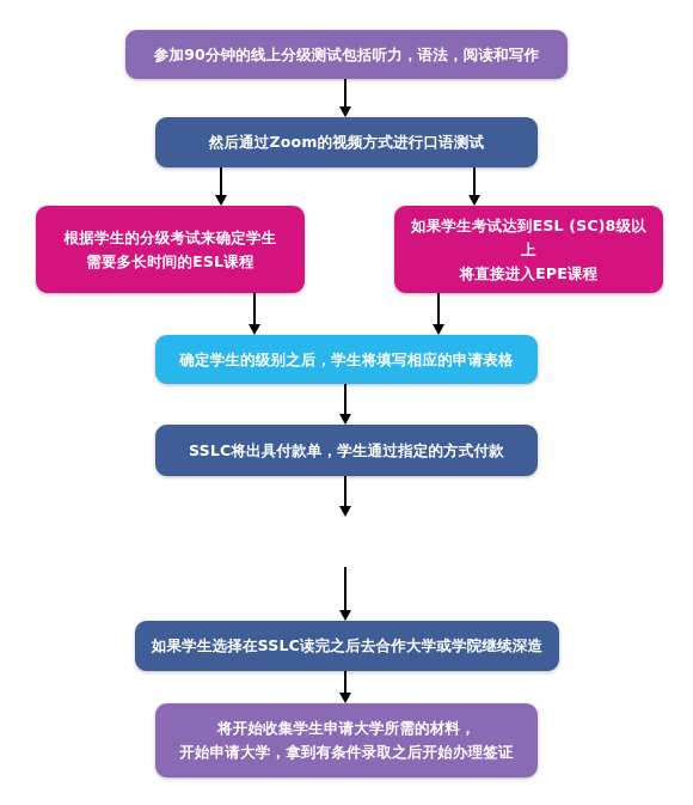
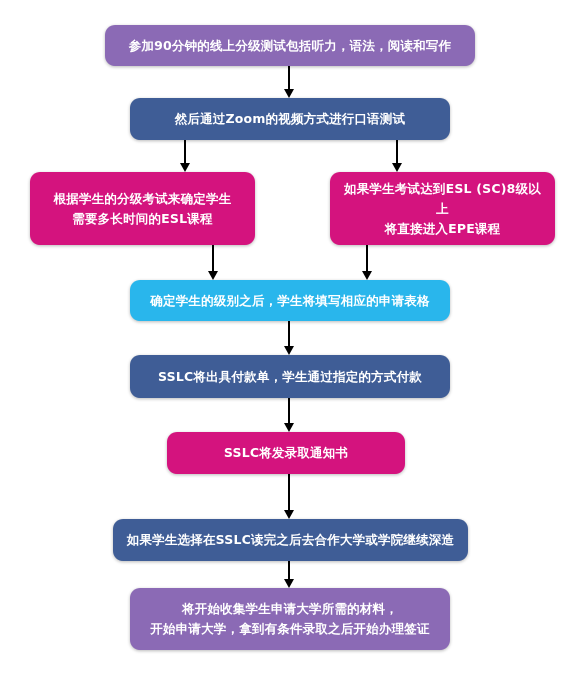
  参加90分钟的线上分级测试包括听力，语法，阅读和写作
  然后通过Zoom的视频方式进行口语测试
  根据学生的分级考试来确定学生
  需要多长时间的ESL课程
  如果学生考试达到ESL (SC)8级以上
  将直接进入EPE课程
  确定学生的级别之后，学生将填写相应的申请表格
  SSLC将出具付款单，学生通过指定的方式付款
+ SSLC将发录取通知书
  如果学生选择在SSLC读完之后去合作大学或学院继续深造
  将开始收集学生申请大学所需的材料，
  开始申请大学，拿到有条件录取之后开始办理签证
